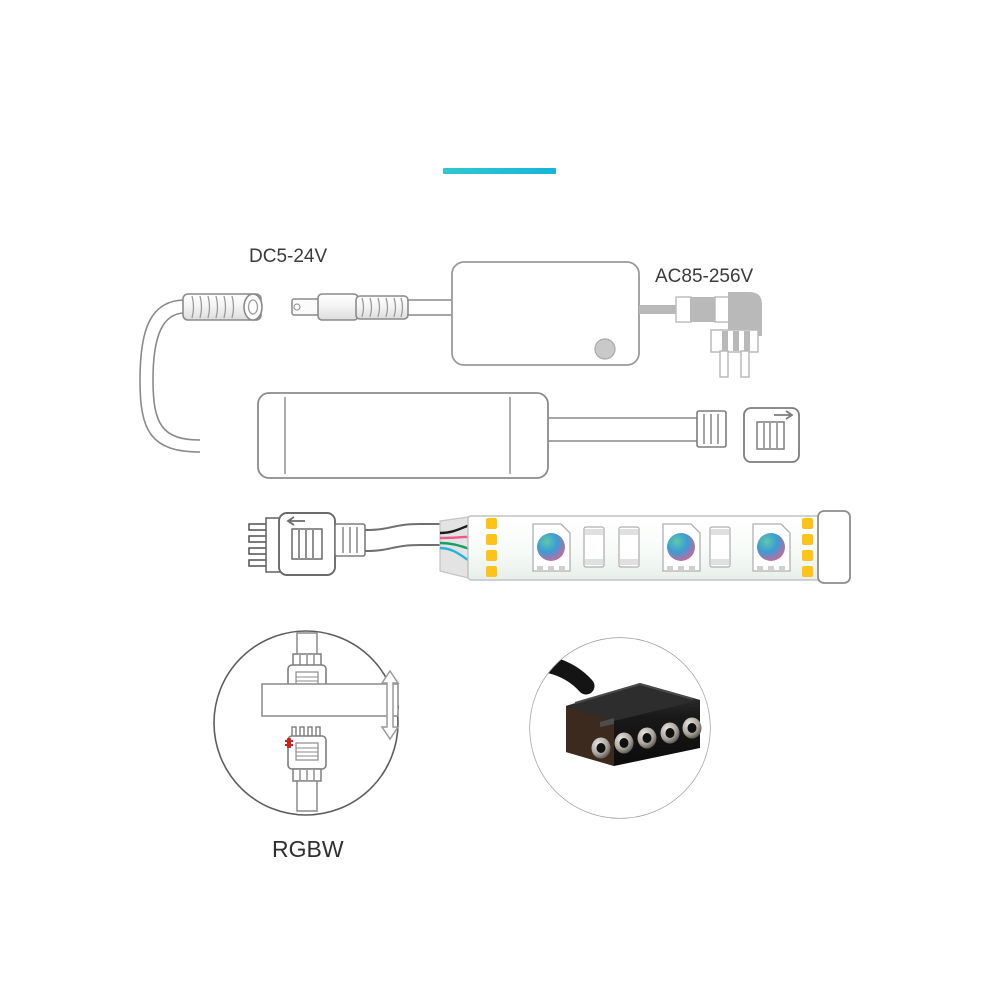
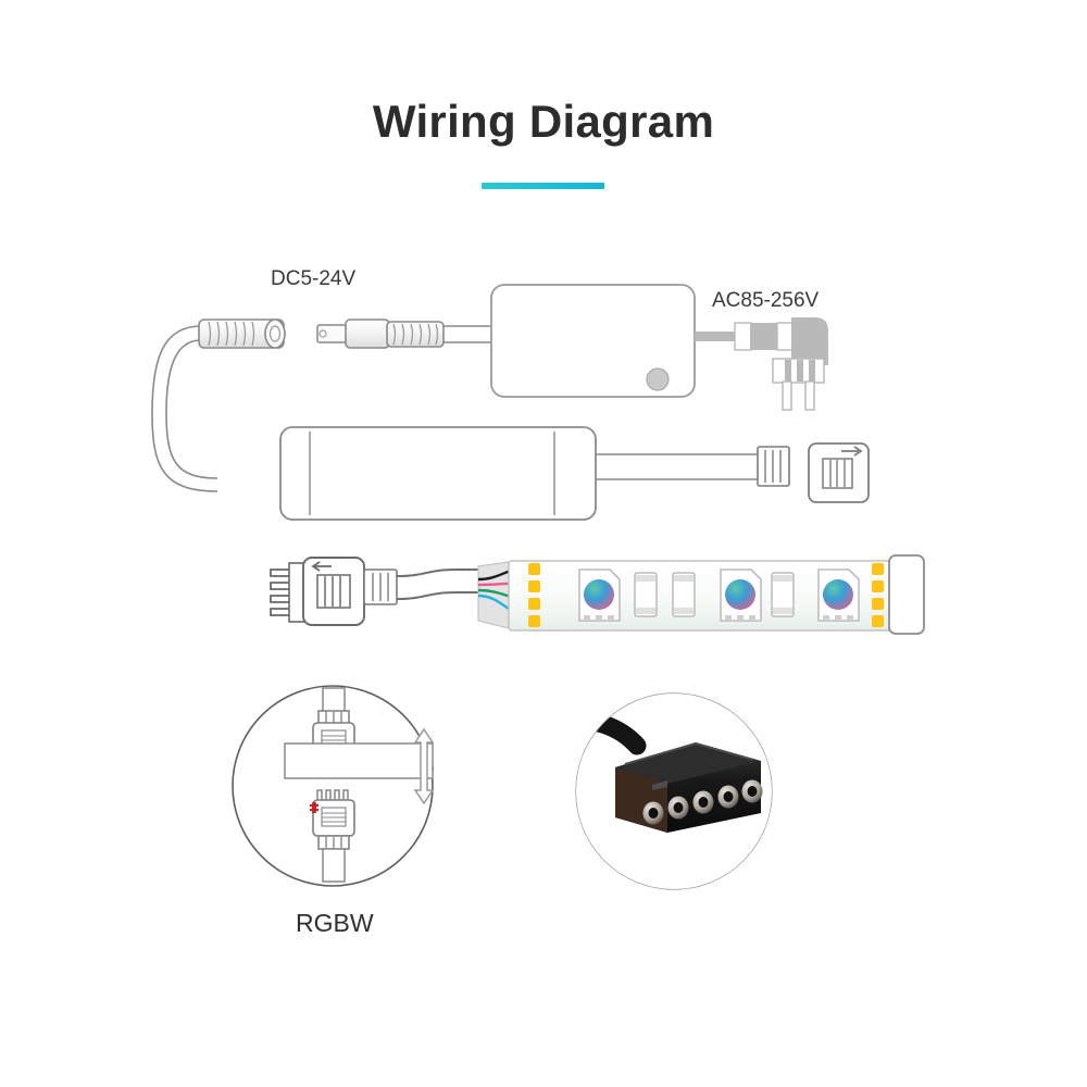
+ Wiring Diagram
  DC5-24V
  AC85-256V
  RGBW
